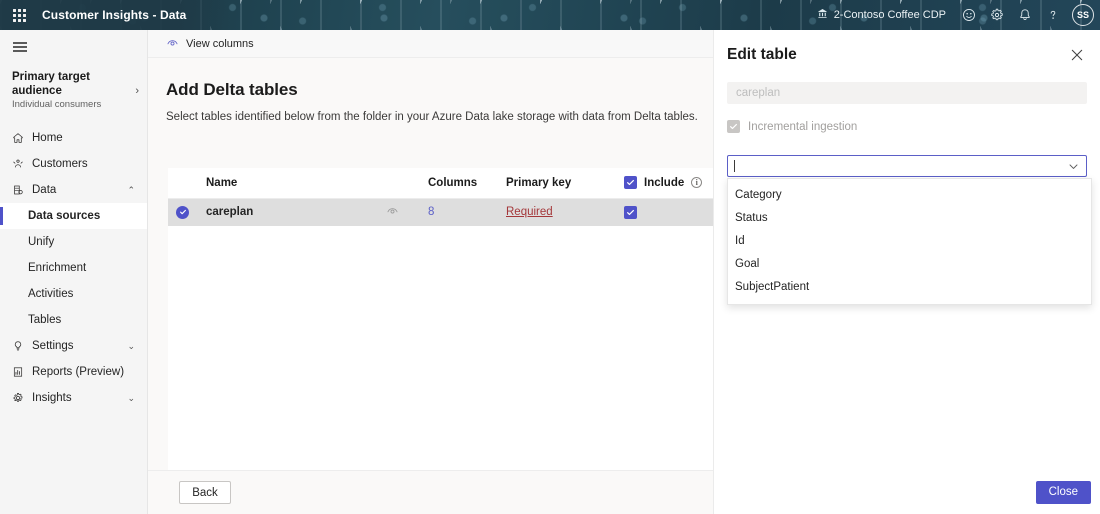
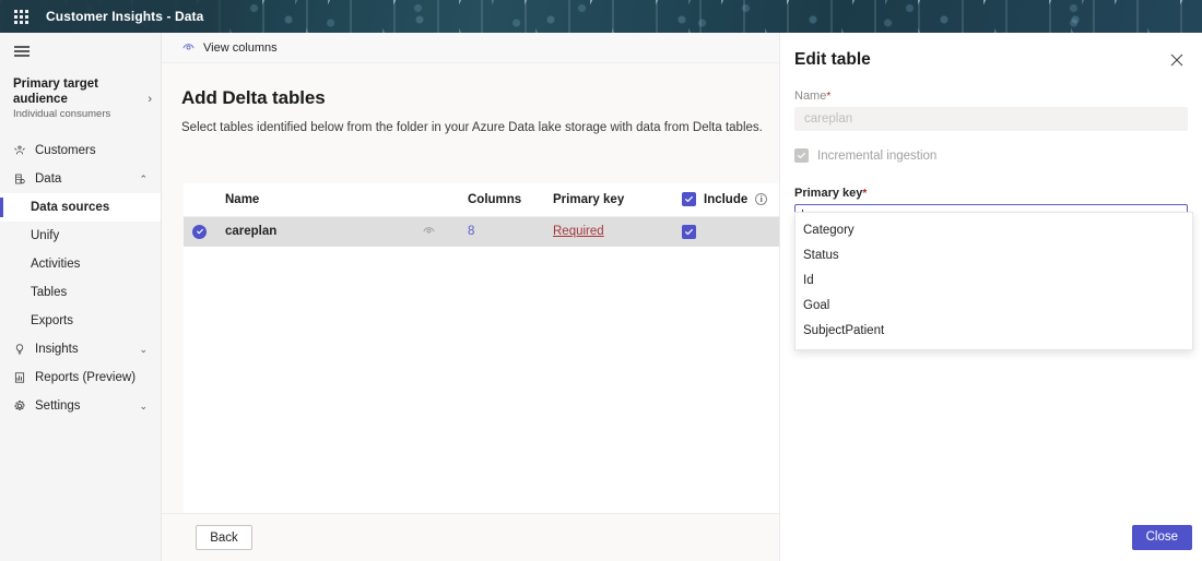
  Customer Insights - Data
- 2-Contoso Coffee CDP
- SS
  Primary target audience
  Individual consumers
  ›
- Home
  Customers
  Data
  ⌃
  Data sources
  Unify
- Enrichment
  Activities
  Tables
+ Exports
- Settings
+ Insights
  ⌄
  Reports (Preview)
- Insights
+ Settings
  ⌄
  View columns
  Add Delta tables
  Select tables identified below from the folder in your Azure Data lake storage with data from Delta tables.
  	Name		Columns	Primary key	Include i
  	careplan		8	Required
  Back
  Edit table
+ Name*
  careplan
  Incremental ingestion
+ Primary key*
  Category
  Status
  Id
  Goal
  SubjectPatient
  Close
